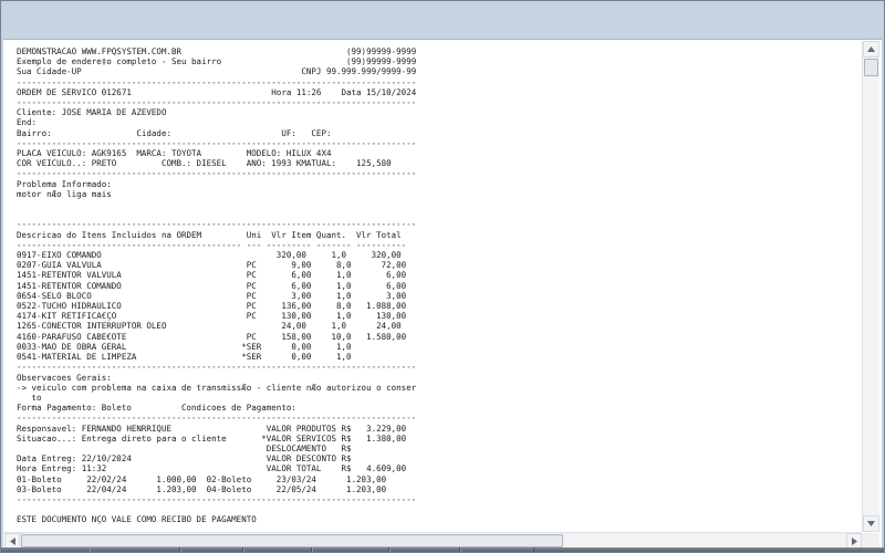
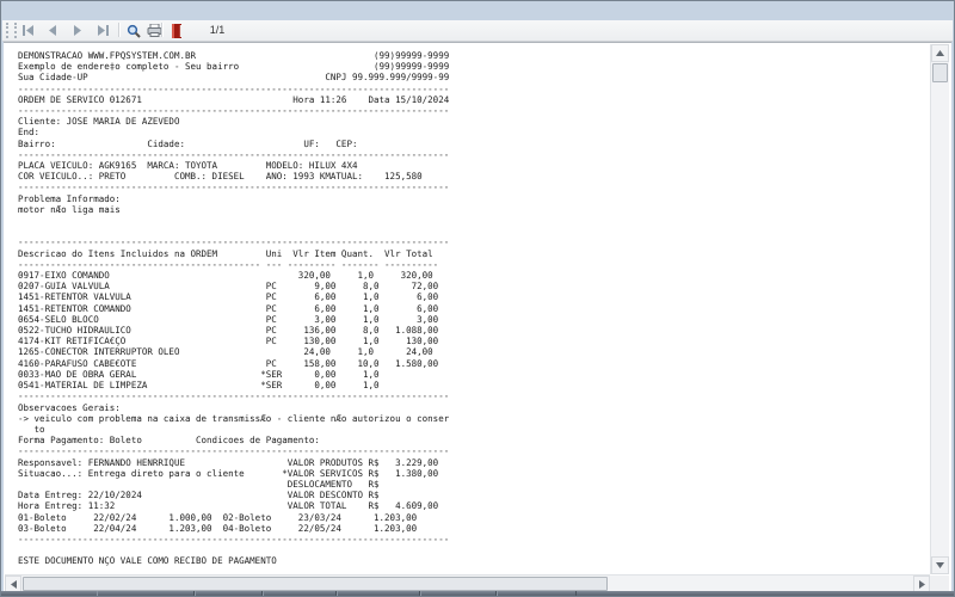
+ 1/1
  DEMONSTRACAO WWW.FPQSYSTEM.COM.BR (99)99999-9999
  Exemplo de endere‡o completo - Seu bairro (99)99999-9999
  Sua Cidade-UP CNPJ 99.999.999/9999-99
  --------------------------------------------------------------------------------
  ORDEM DE SERVICO 012671 Hora 11:26 Data 15/10/2024
  --------------------------------------------------------------------------------
  Cliente: JOSE MARIA DE AZEVEDO
  End:
  Bairro: Cidade: UF: CEP:
  --------------------------------------------------------------------------------
  PLACA VEICULO: AGK9165 MARCA: TOYOTA MODELO: HILUX 4X4
  COR VEICULO..: PRETO COMB.: DIESEL ANO: 1993 KMATUAL: 125,580
  --------------------------------------------------------------------------------
  Problema Informado:
  motor nÆo liga mais
  --------------------------------------------------------------------------------
  Descricao do Itens Incluidos na ORDEM Uni Vlr Item Quant. Vlr Total
  --------------------------------------------- --- --------- ------- ----------
  0917-EIXO COMANDO 320,00 1,0 320,00
  0207-GUIA VALVULA PC 9,00 8,0 72,00
  1451-RETENTOR VALVULA PC 6,00 1,0 6,00
  1451-RETENTOR COMANDO PC 6,00 1,0 6,00
  0654-SELO BLOCO PC 3,00 1,0 3,00
  0522-TUCHO HIDRAULICO PC 136,00 8,0 1.088,00
  4174-KIT RETIFICA€ÇO PC 130,00 1,0 130,00
  1265-CONECTOR INTERRUPTOR OLEO 24,00 1,0 24,00
  4160-PARAFUSO CABE€OTE PC 158,00 10,0 1.580,00
  0033-MAO DE OBRA GERAL *SER 0,00 1,0
  0541-MATERIAL DE LIMPEZA *SER 0,00 1,0
  --------------------------------------------------------------------------------
  Observacoes Gerais:
  -> veiculo com problema na caixa de transmissÆo - cliente nÆo autorizou o conser
  to
  Forma Pagamento: Boleto Condicoes de Pagamento:
  --------------------------------------------------------------------------------
  Responsavel: FERNANDO HENRRIQUE VALOR PRODUTOS R$ 3.229,00
  Situacao...: Entrega direto para o cliente *VALOR SERVICOS R$ 1.380,00
  DESLOCAMENTO R$
  Data Entreg: 22/10/2024 VALOR DESCONTO R$
  Hora Entreg: 11:32 VALOR TOTAL R$ 4.609,00
  01-Boleto 22/02/24 1.000,00 02-Boleto 23/03/24 1.203,00
  03-Boleto 22/04/24 1.203,00 04-Boleto 22/05/24 1.203,00
  --------------------------------------------------------------------------------
  ESTE DOCUMENTO NÇO VALE COMO RECIBO DE PAGAMENTO
